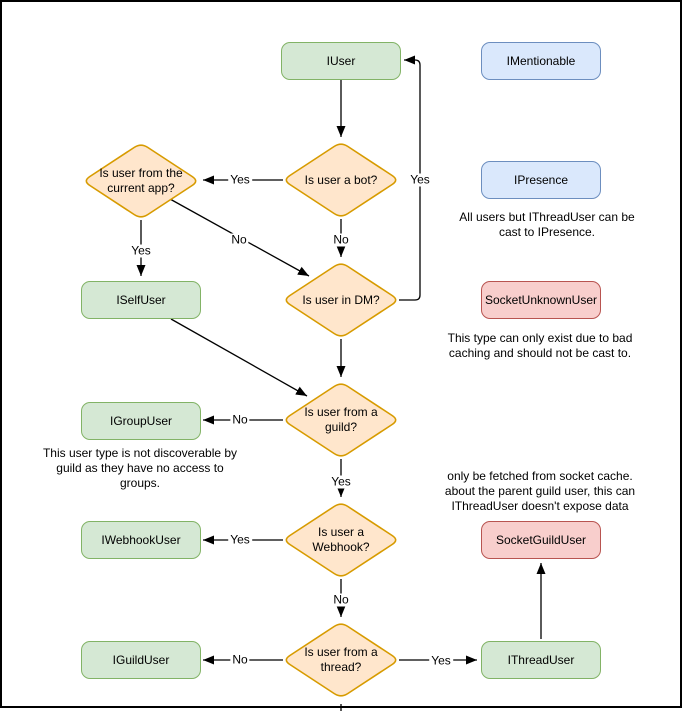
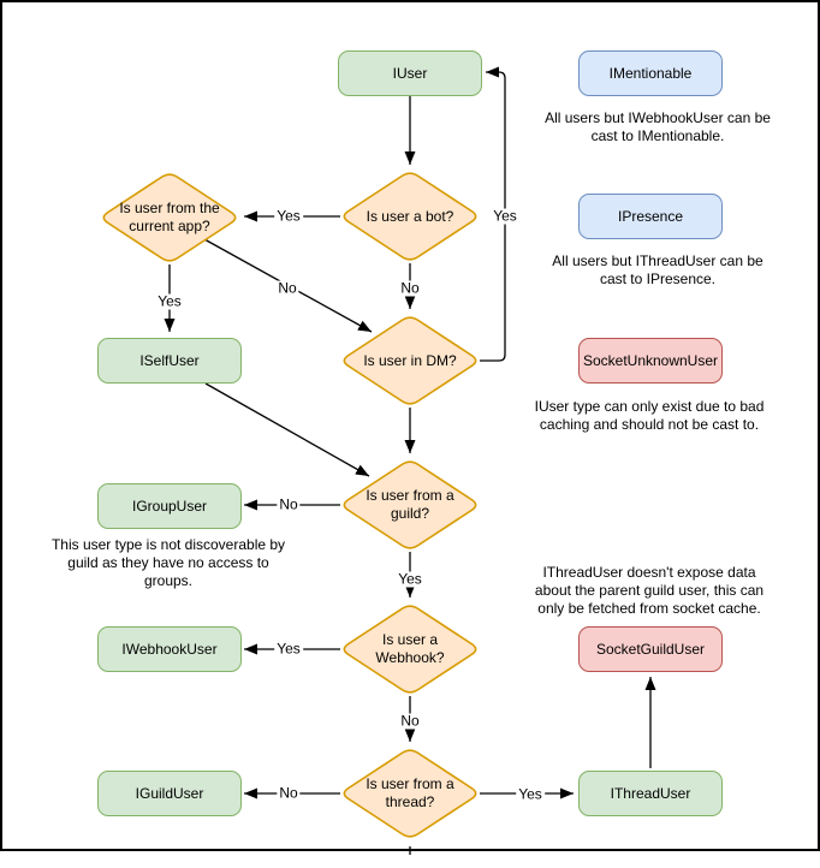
  IUser
  IMentionable
  IPresence
  SocketUnknownUser
  ISelfUser
  IGroupUser
  IWebhookUser
  SocketGuildUser
  IGuildUser
  IThreadUser
  Is user a bot?
  Is user from the
  current app?
  Is user in DM?
  Is user from a
  guild?
  Is user a
  Webhook?
  Is user from a
  thread?
  Yes
  No
  No
  Yes
  Yes
  No
  Yes
  Yes
  No
  No
  Yes
+ All users but IWebhookUser can be
+ cast to IMentionable.
  All users but IThreadUser can be
  cast to IPresence.
- This type can only exist due to bad
+ IUser type can only exist due to bad
  caching and should not be cast to.
  This user type is not discoverable by
  guild as they have no access to
  groups.
- only be fetched from socket cache.
+ IThreadUser doesn't expose data
  about the parent guild user, this can
- IThreadUser doesn't expose data
+ only be fetched from socket cache.
